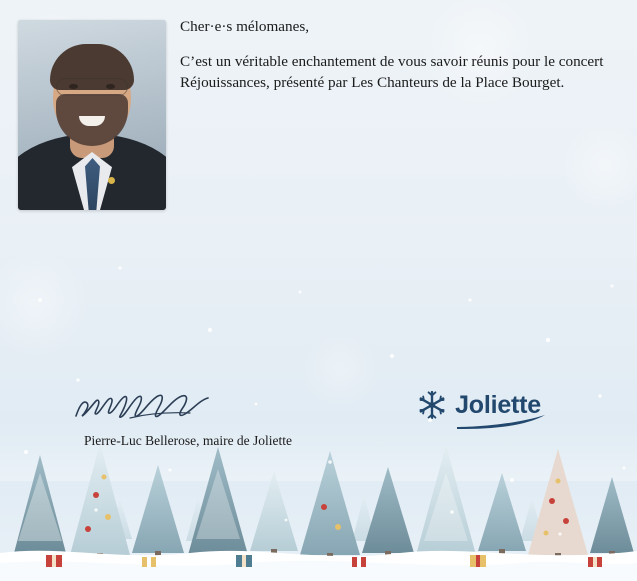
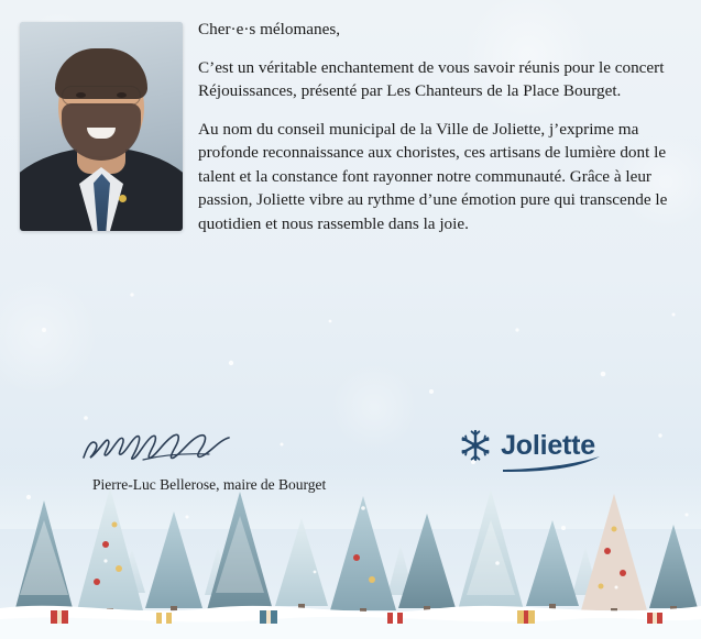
  Cher·e·s mélomanes,
  C’est un véritable enchantement de vous savoir réunis pour le concert Réjouissances, présenté par Les Chanteurs de la Place Bourget.
+ Au nom du conseil municipal de la Ville de Joliette, j’exprime ma profonde reconnaissance aux choristes, ces artisans de lumière dont le talent et la constance font rayonner notre communauté. Grâce à leur passion, Joliette vibre au rythme d’une émotion pure qui transcende le quotidien et nous rassemble dans la joie.
- Pierre-Luc Bellerose, maire de Joliette
+ Pierre-Luc Bellerose, maire de Bourget
  Joliette
